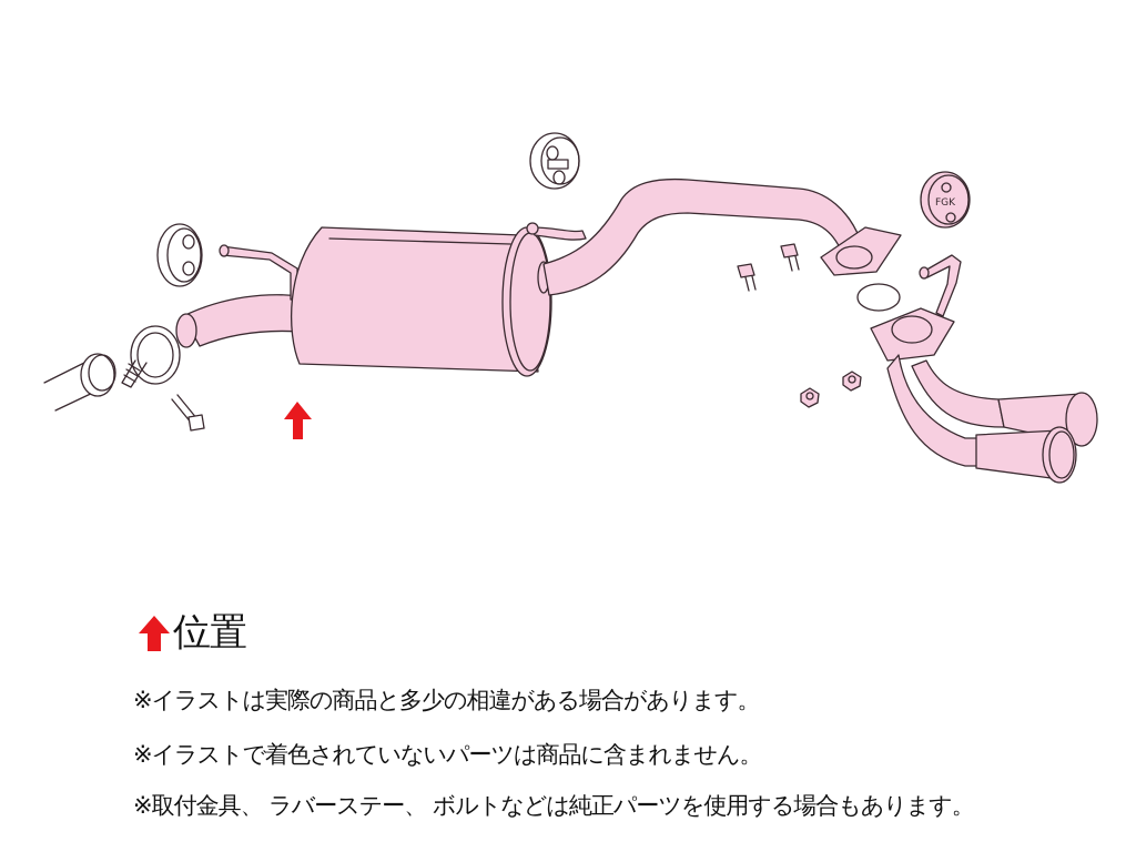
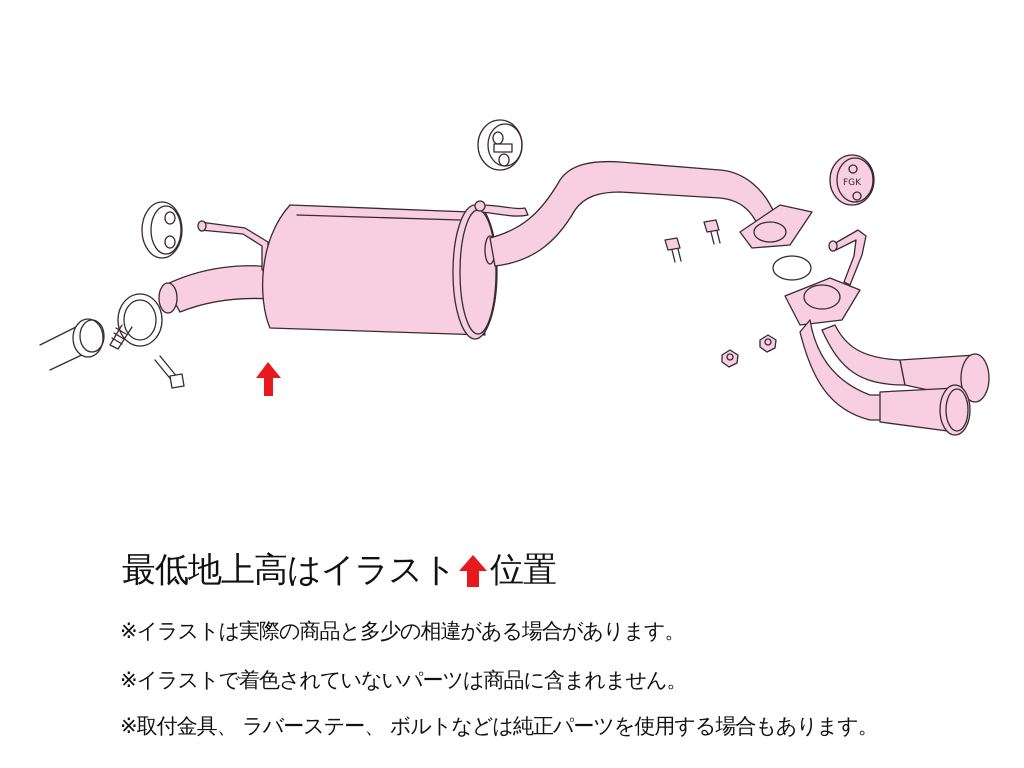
  FGK
+ 最低地上高はイラスト
  位置
  ※イラストは実際の商品と多少の相違がある場合があります。
  ※イラストで着色されていないパーツは商品に含まれません。
  ※取付金具、 ラバーステー、 ボルトなどは純正パーツを使用する場合もあります。
